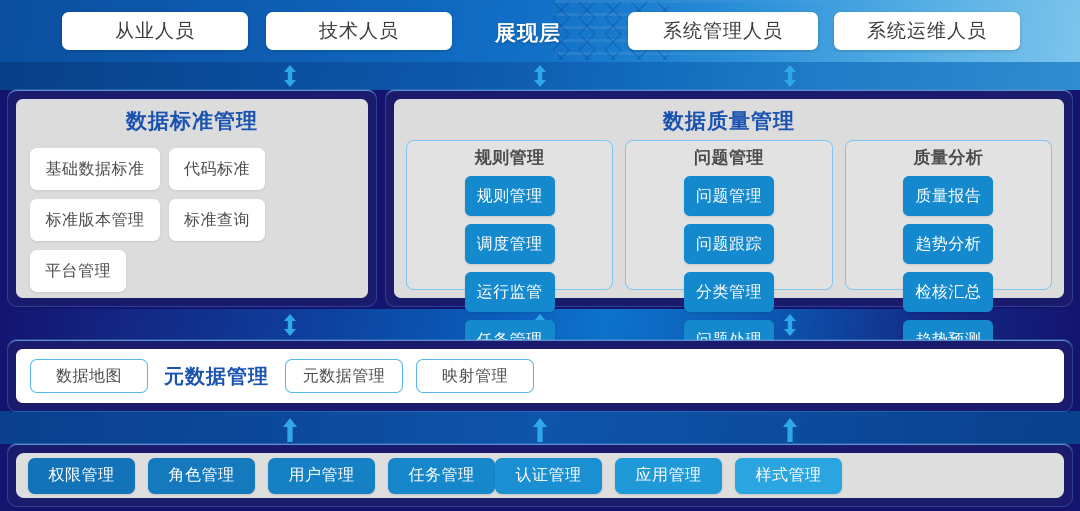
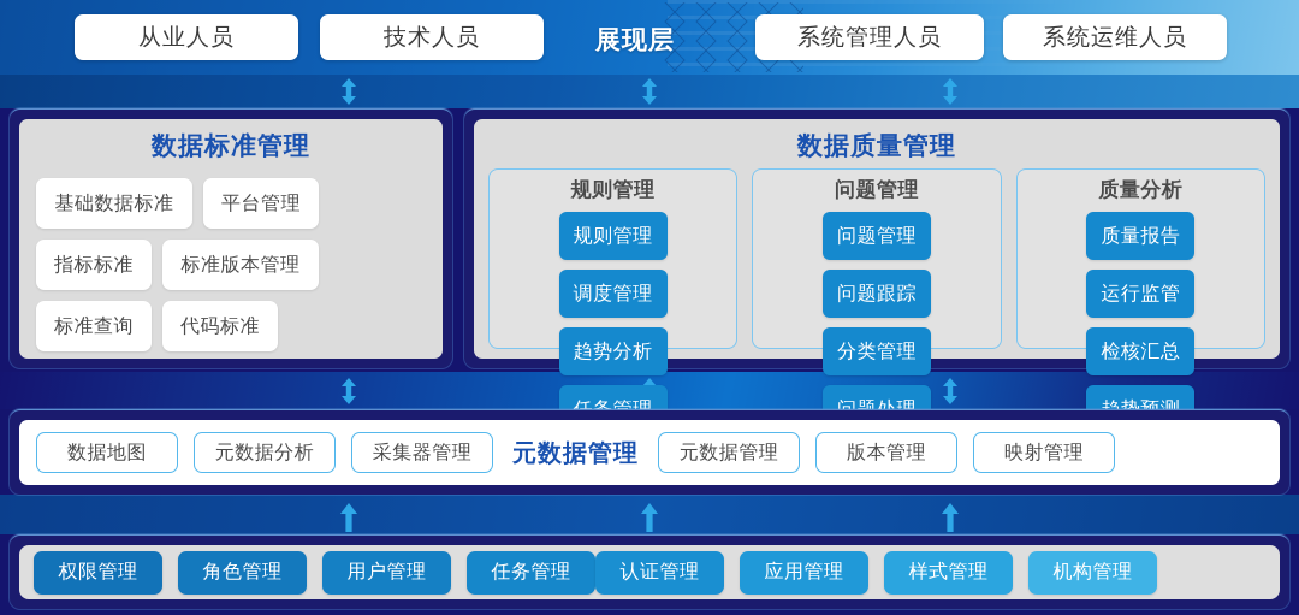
  从业人员
  技术人员
  展现层
  系统管理人员
  系统运维人员
  数据标准管理
  基础数据标准
- 代码标准
+ 平台管理
+ 指标标准
  标准版本管理
  标准查询
- 平台管理
+ 代码标准
  数据质量管理
  规则管理
  规则管理
  调度管理
- 运行监管
+ 趋势分析
  问题管理
  问题管理
  问题跟踪
  分类管理
  质量分析
  质量报告
- 趋势分析
+ 运行监管
  检核汇总
  数据地图
+ 元数据分析
+ 采集器管理
  元数据管理
  元数据管理
+ 版本管理
  映射管理
  权限管理
  角色管理
  用户管理
  任务管理
  认证管理
  应用管理
  样式管理
+ 机构管理
